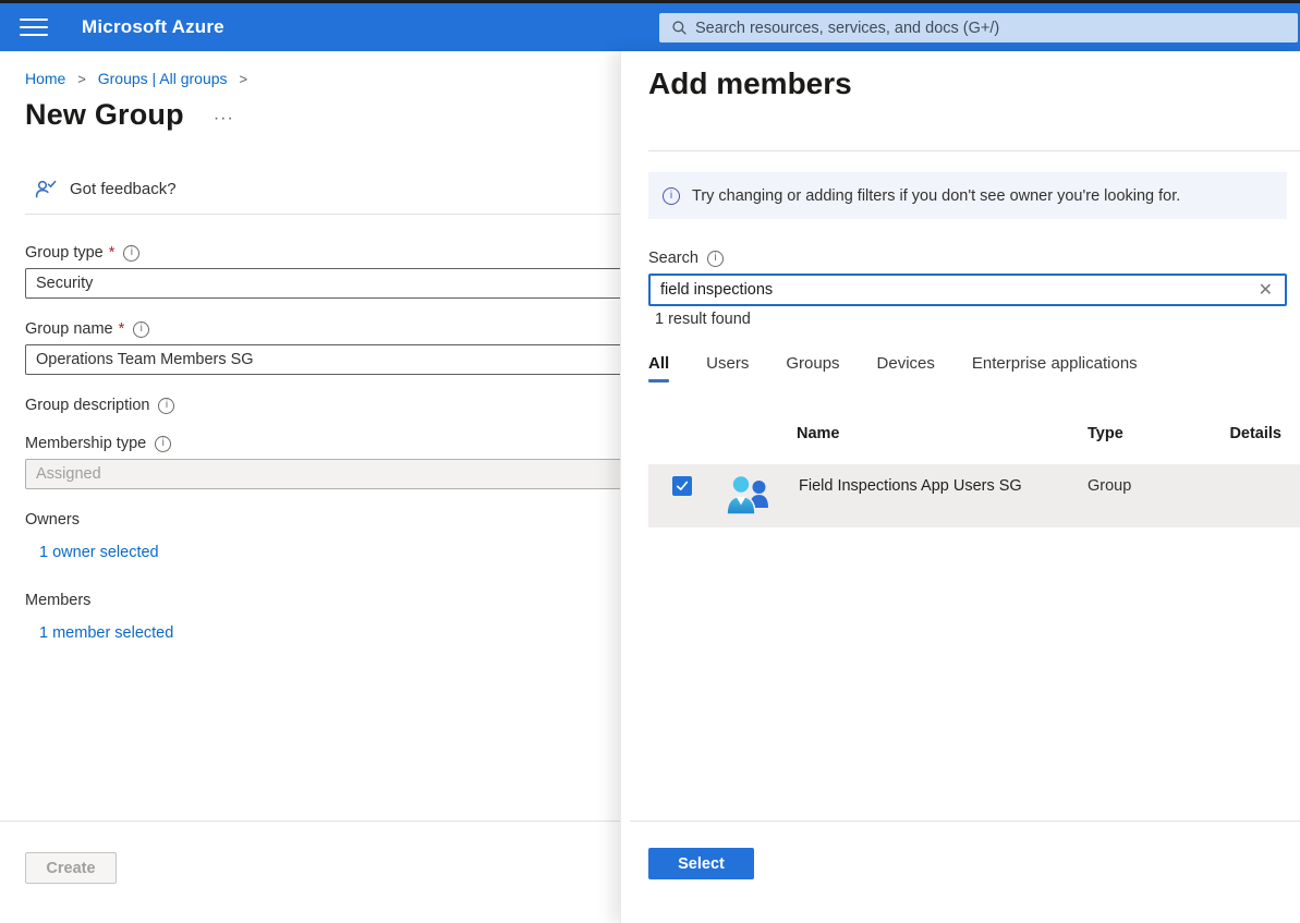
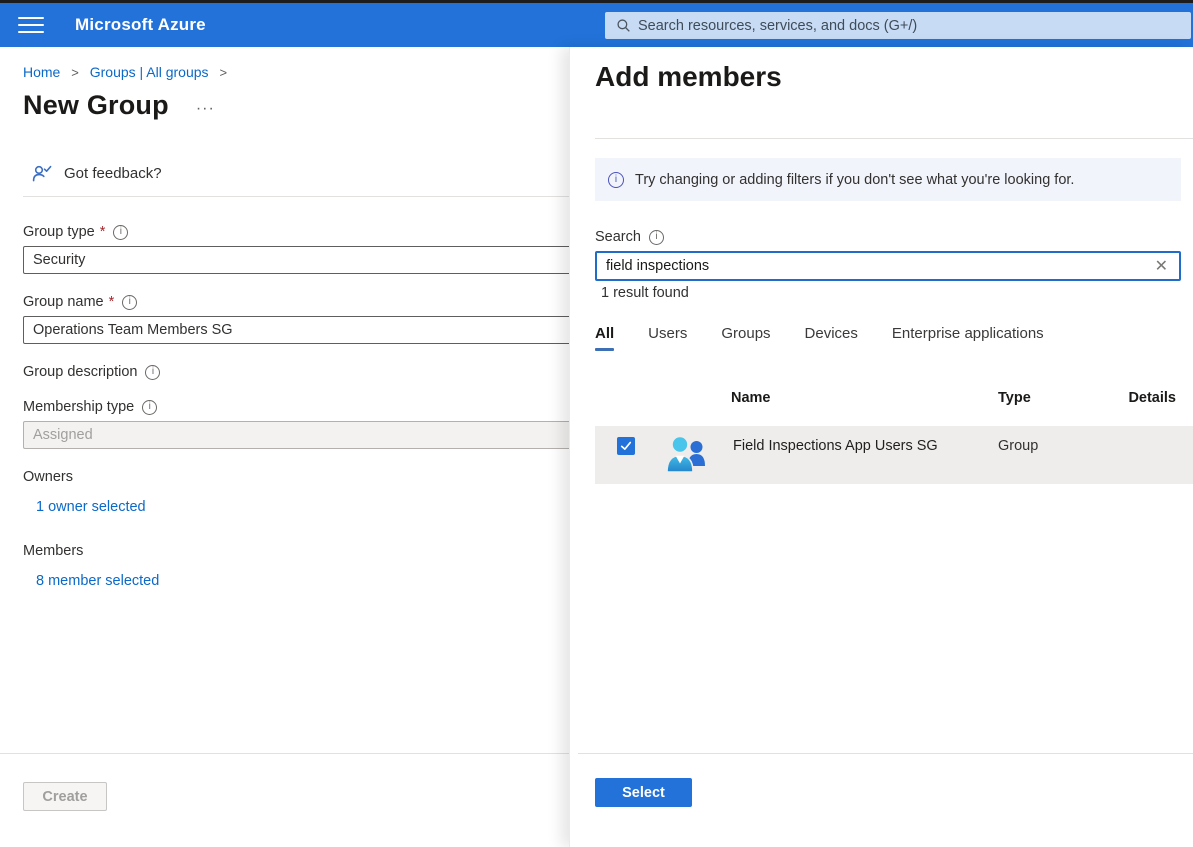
  Microsoft Azure
  Search resources, services, and docs (G+/)
  Home > Groups | All groups >
  New Group
  ···
  Got feedback?
  Group type
  *
  i
  Security
  Group name
  *
  i
  Operations Team Members SG
  Group description
  i
  Membership type
  i
  Assigned
  Owners
  1 owner selected
  Members
- 1 member selected
+ 8 member selected
  Create
  Add members
  i
- Try changing or adding filters if you don't see owner you're looking for.
+ Try changing or adding filters if you don't see what you're looking for.
  Search
  i
  field inspections
  ✕
  1 result found
  All
  Users
  Groups
  Devices
  Enterprise applications
  Name
  Type
  Details
  Field Inspections App Users SG
  Group
  Select
